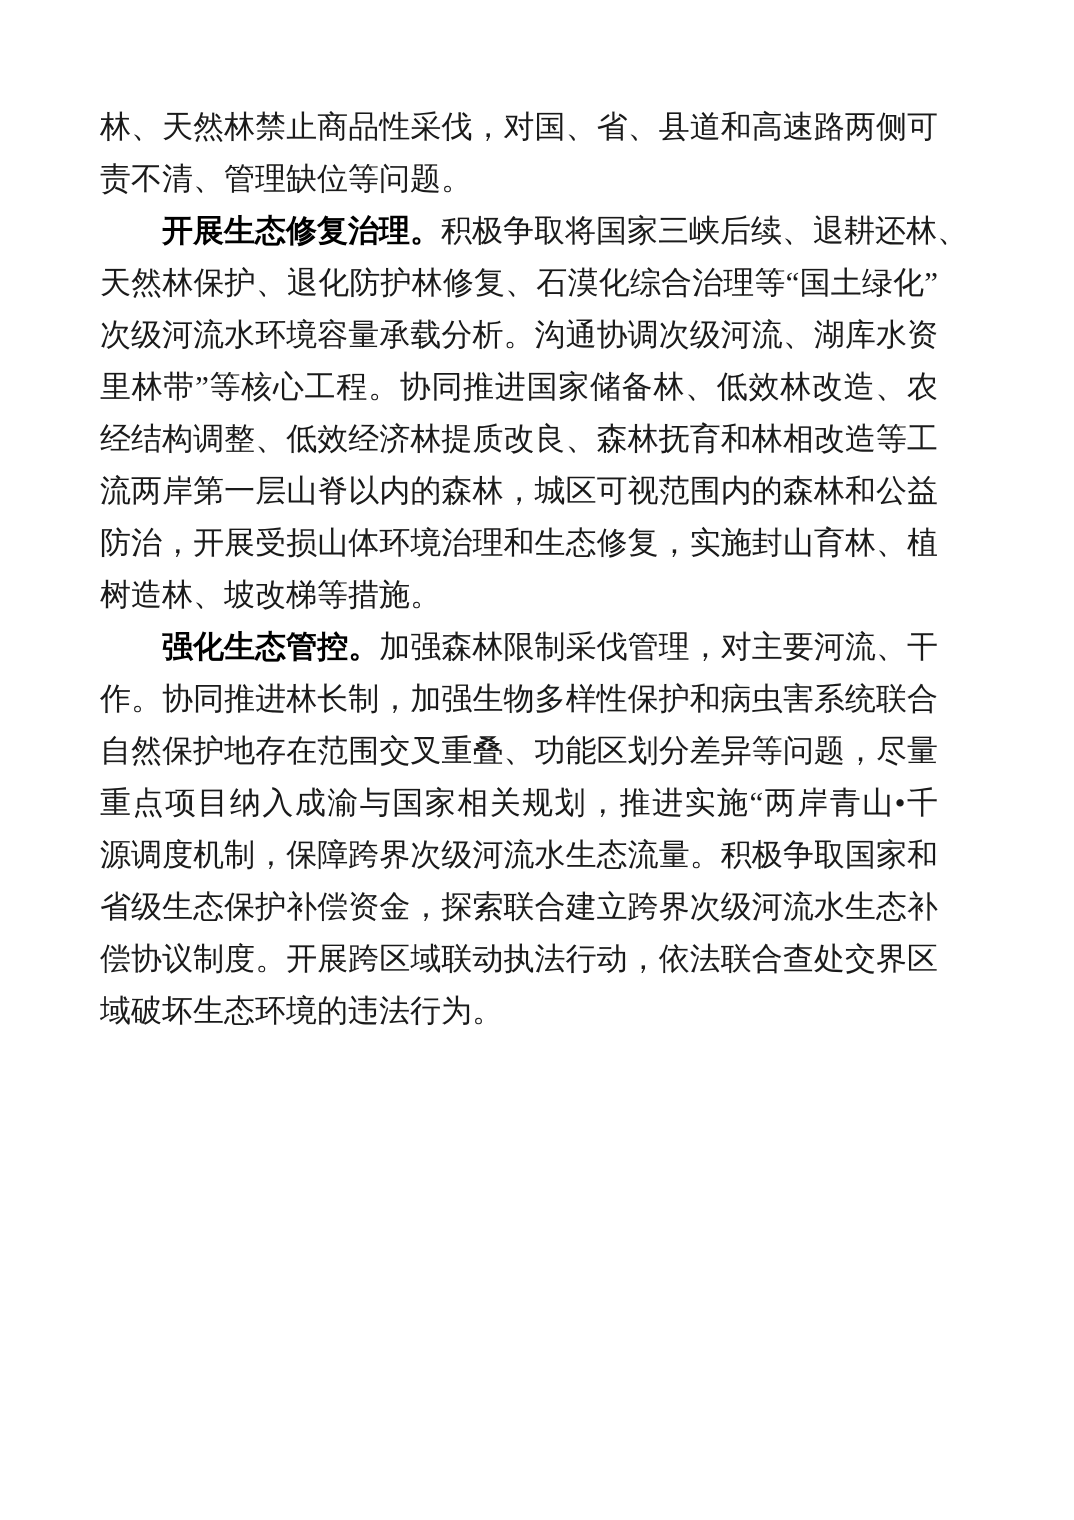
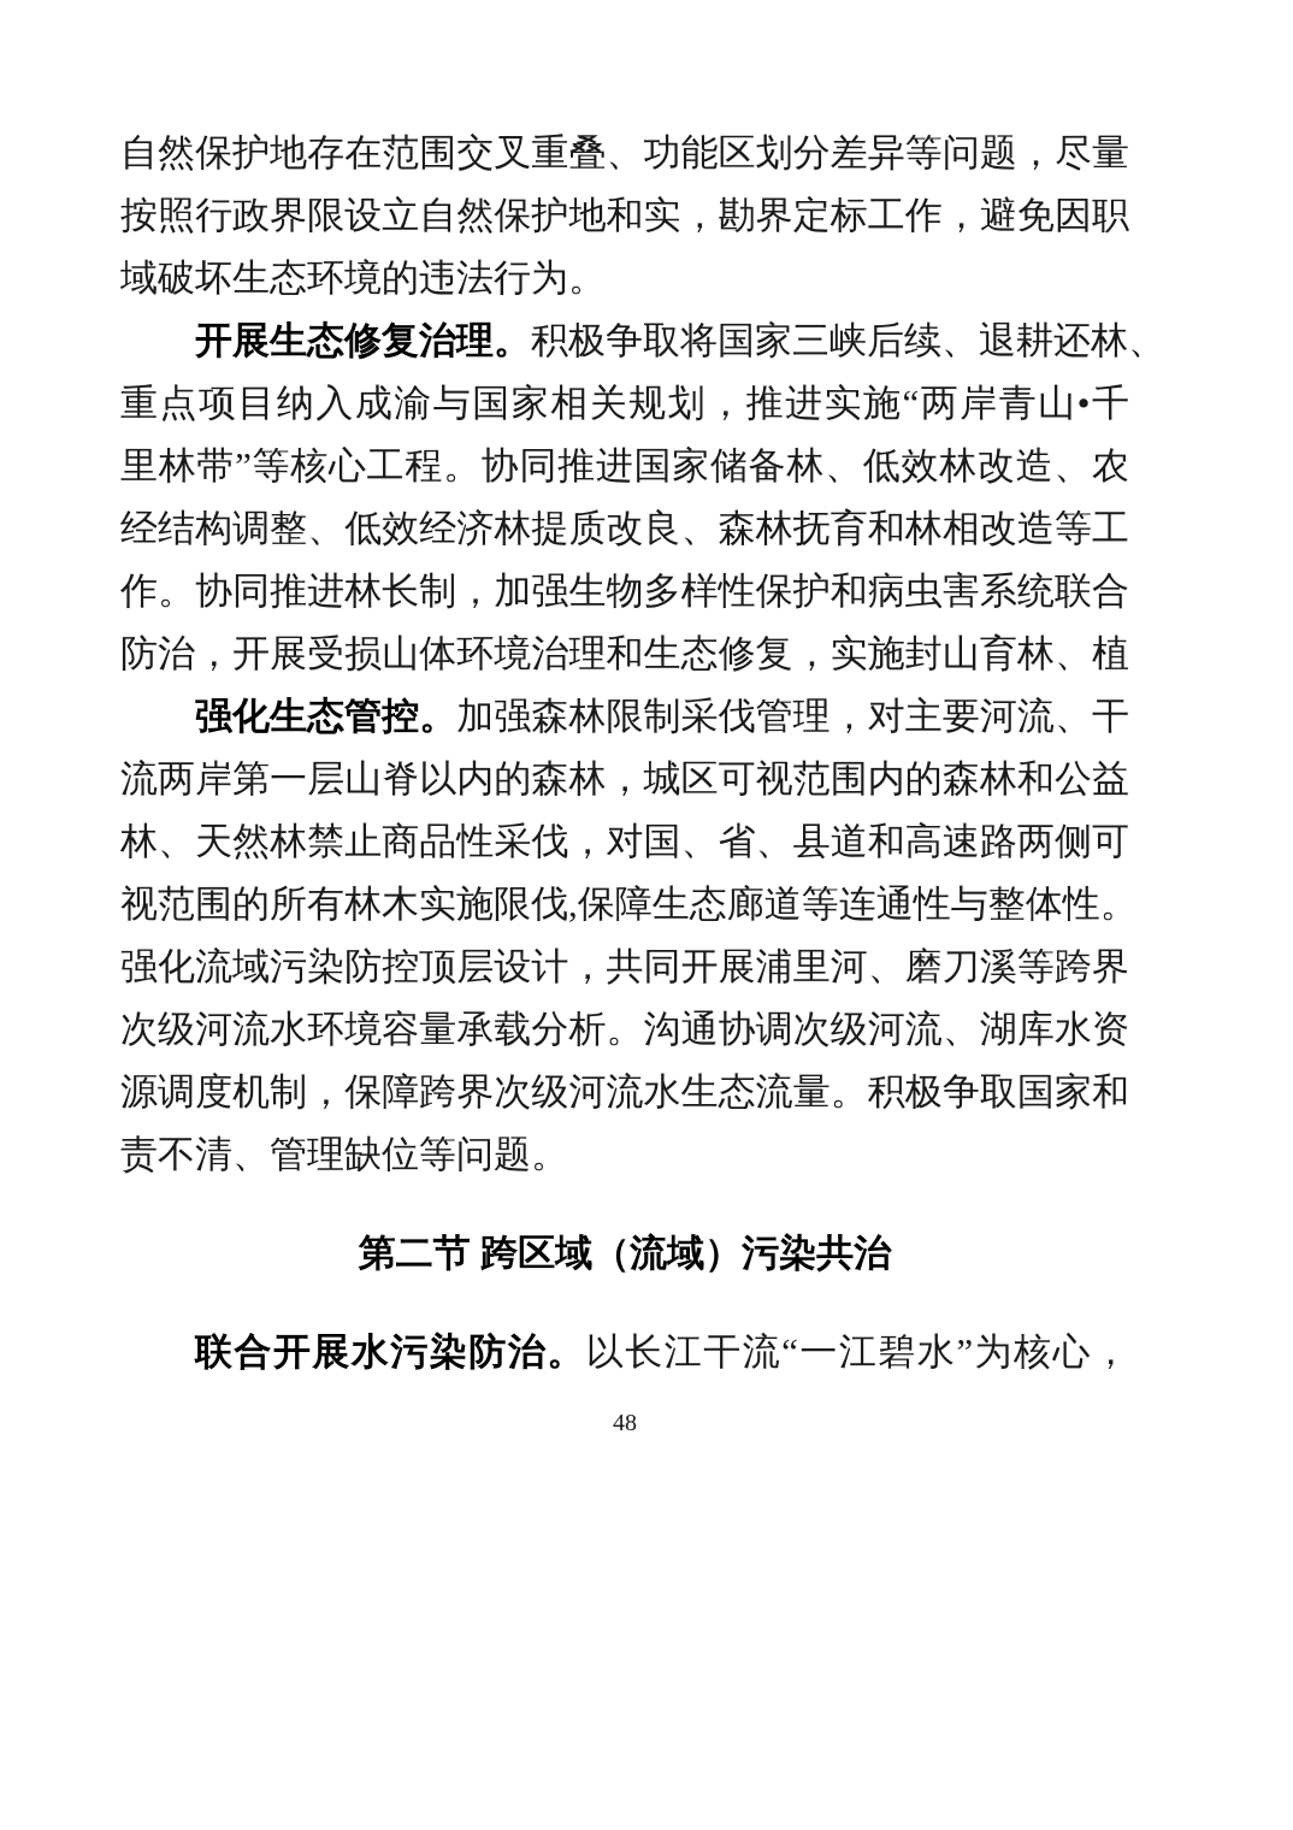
- 林、天然林禁止商品性采伐，对国、省、县道和高速路两侧可
+ 自然保护地存在范围交叉重叠、功能区划分差异等问题，尽量
+ 按照行政界限设立自然保护地和实，勘界定标工作，避免因职
- 责不清、管理缺位等问题。
+ 域破坏生态环境的违法行为。
  开展生态修复治理。积极争取将国家三峡后续、退耕还林、
- 天然林保护、退化防护林修复、石漠化综合治理等“国土绿化”
- 次级河流水环境容量承载分析。沟通协调次级河流、湖库水资
+ 重点项目纳入成渝与国家相关规划，推进实施“两岸青山•千
  里林带”等核心工程。协同推进国家储备林、低效林改造、农
  经结构调整、低效经济林提质改良、森林抚育和林相改造等工
- 流两岸第一层山脊以内的森林，城区可视范围内的森林和公益
+ 作。协同推进林长制，加强生物多样性保护和病虫害系统联合
  防治，开展受损山体环境治理和生态修复，实施封山育林、植
- 树造林、坡改梯等措施。
  强化生态管控。加强森林限制采伐管理，对主要河流、干
- 作。协同推进林长制，加强生物多样性保护和病虫害系统联合
+ 流两岸第一层山脊以内的森林，城区可视范围内的森林和公益
- 自然保护地存在范围交叉重叠、功能区划分差异等问题，尽量
+ 林、天然林禁止商品性采伐，对国、省、县道和高速路两侧可
+ 视范围的所有林木实施限伐,保障生态廊道等连通性与整体性。
+ 强化流域污染防控顶层设计，共同开展浦里河、磨刀溪等跨界
- 重点项目纳入成渝与国家相关规划，推进实施“两岸青山•千
+ 次级河流水环境容量承载分析。沟通协调次级河流、湖库水资
  源调度机制，保障跨界次级河流水生态流量。积极争取国家和
- 省级生态保护补偿资金，探索联合建立跨界次级河流水生态补
- 偿协议制度。开展跨区域联动执法行动，依法联合查处交界区
- 域破坏生态环境的违法行为。
+ 责不清、管理缺位等问题。
+ 第二节 跨区域（流域）污染共治
+ 联合开展水污染防治。以长江干流“一江碧水”为核心，
+ 48
